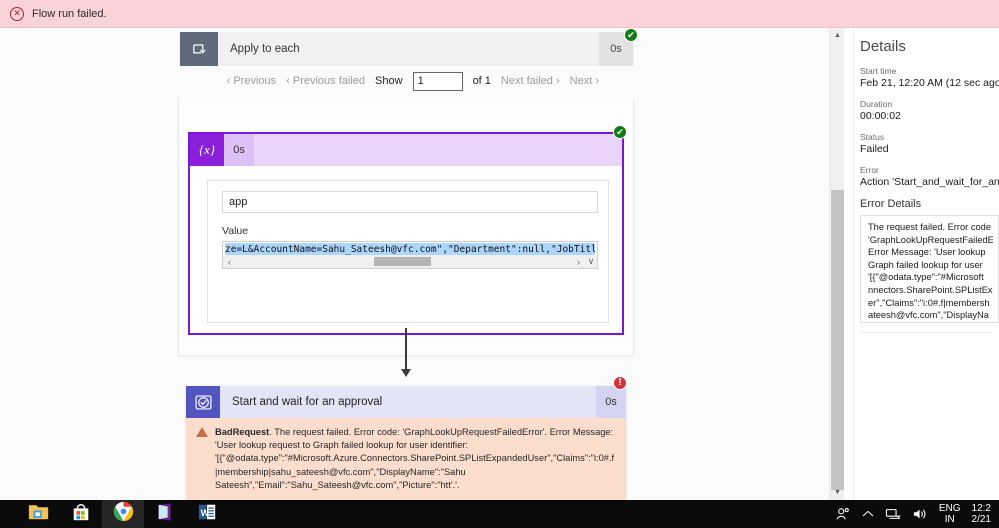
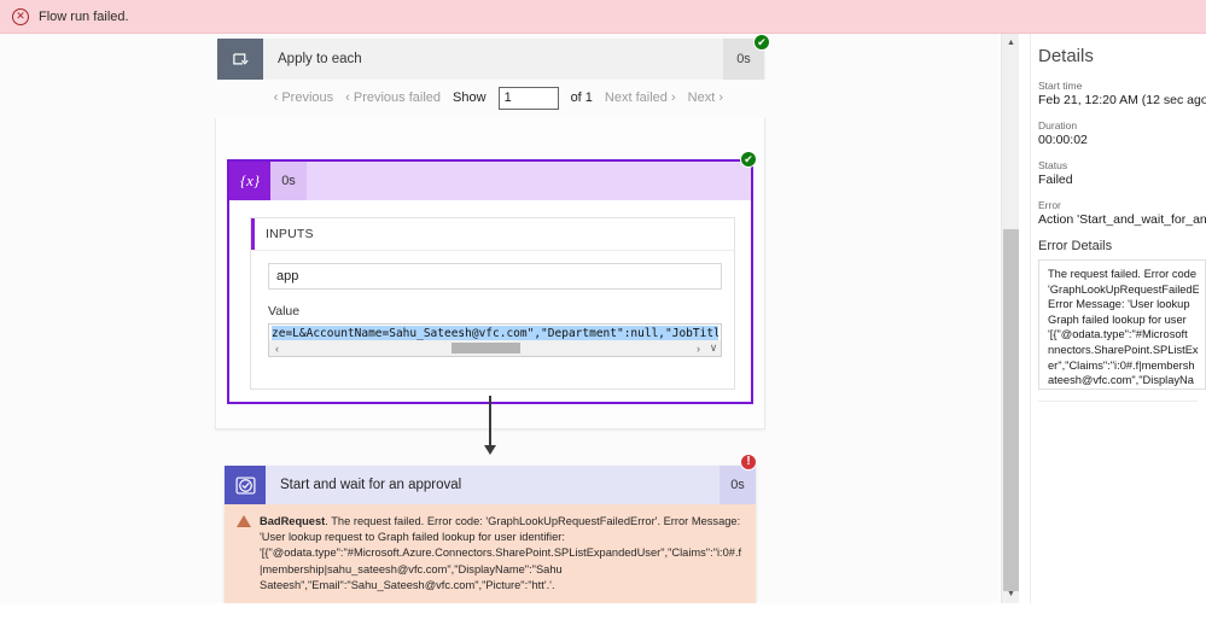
  ✕
  Flow run failed.
  Apply to each
  0s
  ✔
  ‹ Previous
  ‹ Previous failed
  Show
  1
  of 1
  Next failed ›
  Next ›
  {x}
  0s
+ INPUTS
  app
  Value
  ze=L&AccountName=Sahu_Sateesh@vfc.com","Department":null,"JobTitl
  ‹
  ›
  ∨
  ✔
  Start and wait for an approval
  0s
  BadRequest. The request failed. Error code: 'GraphLookUpRequestFailedError'. Error Message: 'User lookup request to Graph failed lookup for user identifier: '[{"@odata.type":"#Microsoft.Azure.Connectors.SharePoint.SPListExpandedUser","Claims":"i:0#.f|membership|sahu_sateesh@vfc.com","DisplayName":"Sahu Sateesh","Email":"Sahu_Sateesh@vfc.com","Picture":"htt'.'.
  !
  Details
  Start time
  Feb 21, 12:20 AM (12 sec ago
  Duration
  00:00:02
  Status
  Failed
  Error
  Action 'Start_and_wait_for_an
  Error Details
  The request failed. Error code
  'GraphLookUpRequestFailedE
  Error Message: 'User lookup
  Graph failed lookup for user
  '[{"@odata.type":"#Microsoft
  nnectors.SharePoint.SPListEx
  er","Claims":"i:0#.f|membersh
  ateesh@vfc.com","DisplayNa
- W
- ENG
- IN
- 12:2
- 2/21
